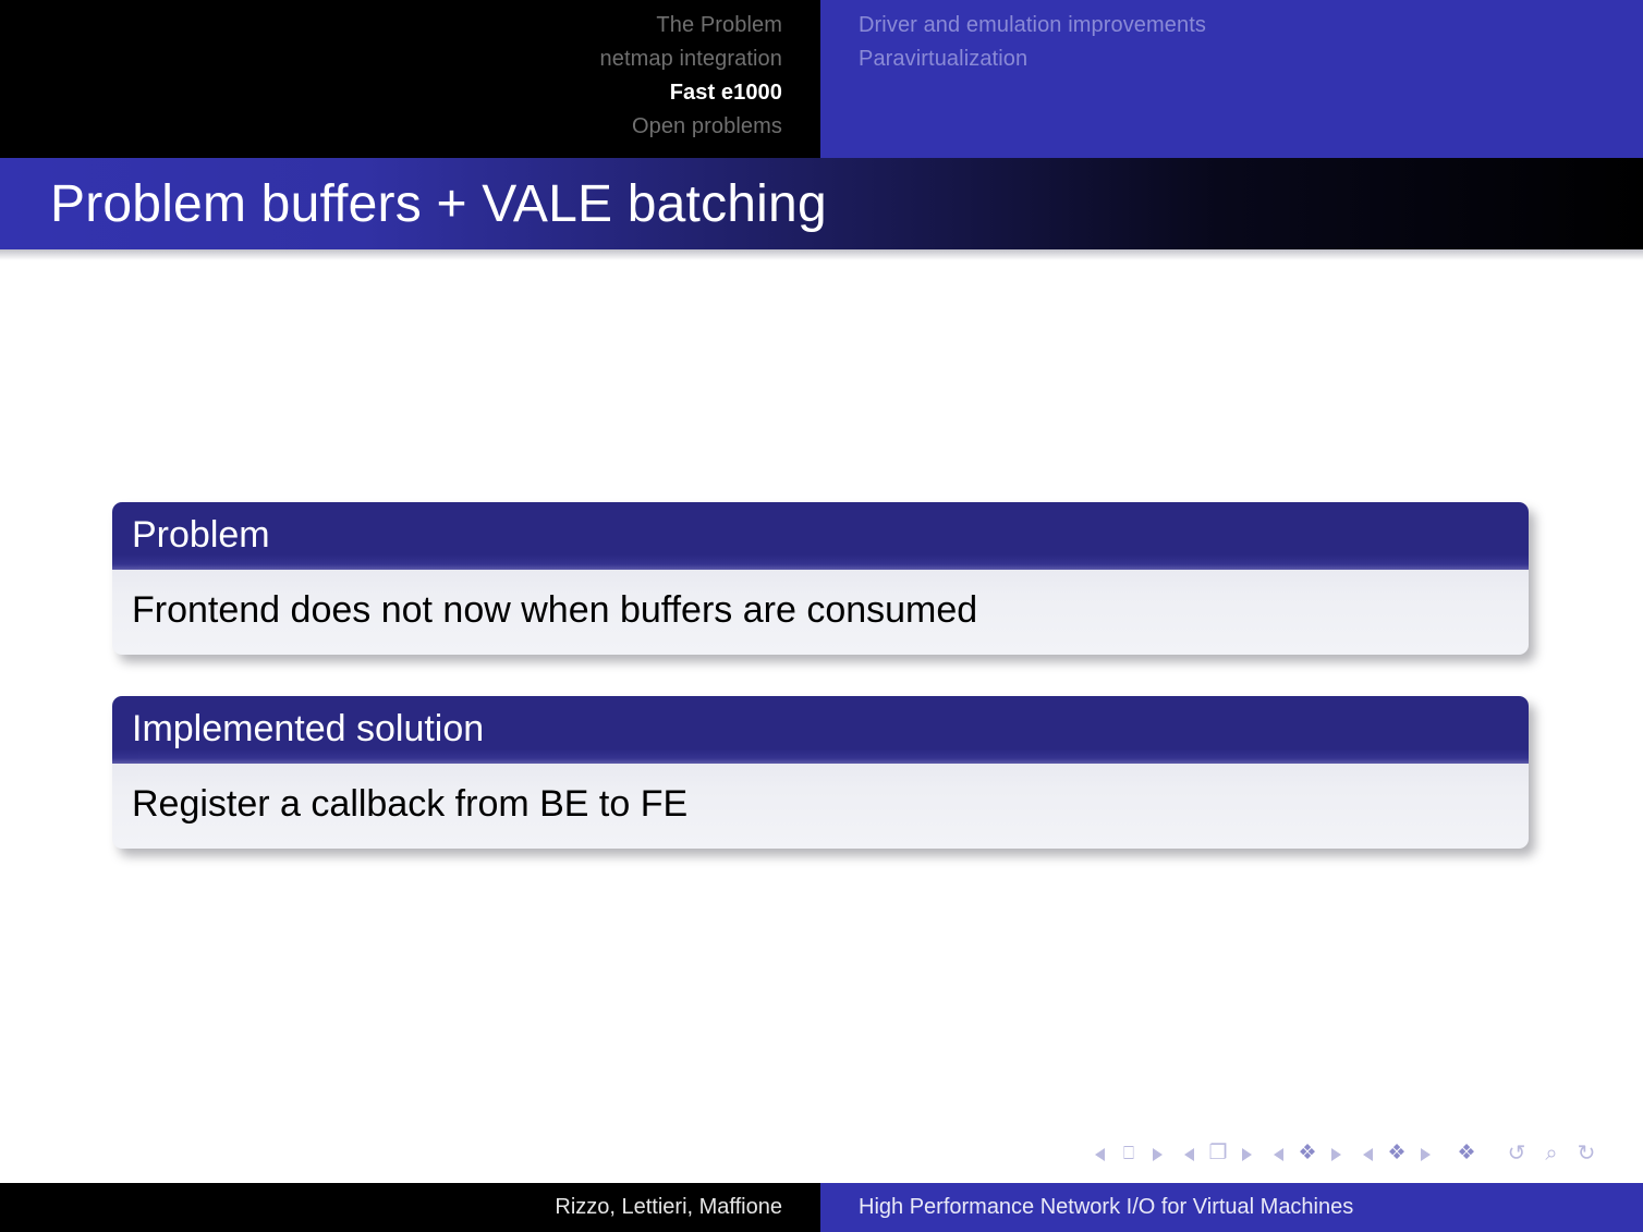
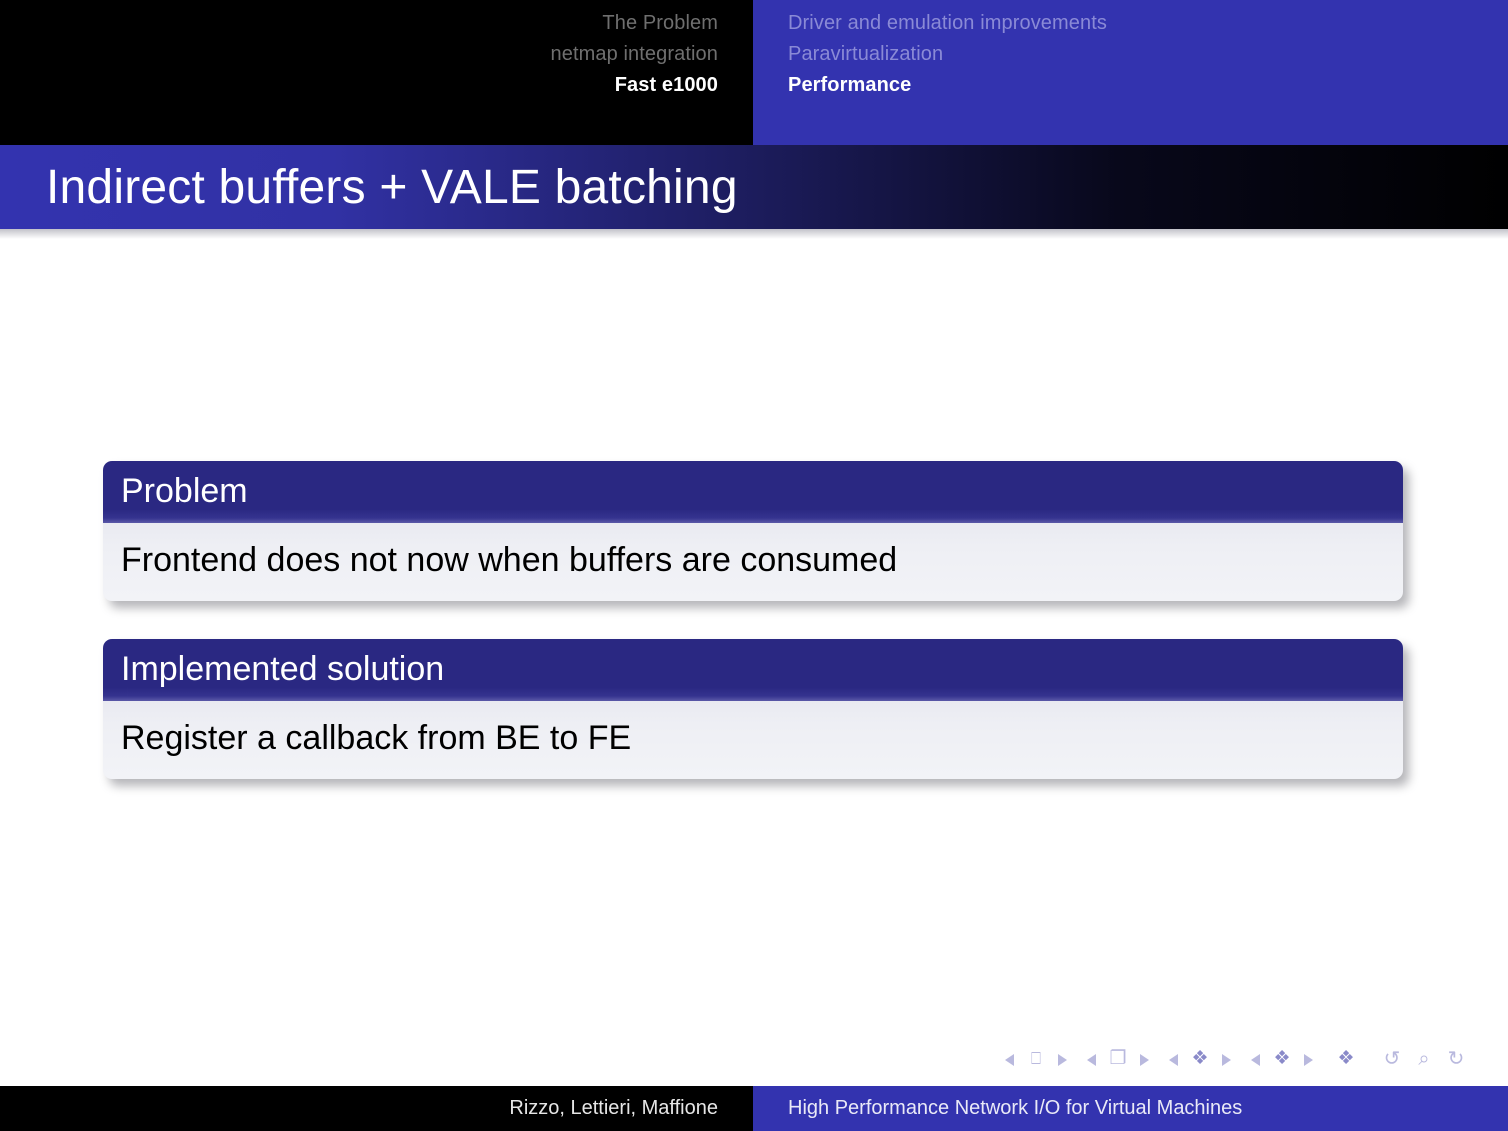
  The Problem
  netmap integration
  Fast e1000
- Open problems
  Driver and emulation improvements
  Paravirtualization
+ Performance
- Problem buffers + VALE batching
+ Indirect buffers + VALE batching
  Problem
  Frontend does not now when buffers are consumed
  Implemented solution
  Register a callback from BE to FE
  ⎕
  ❐
  ❖
  ❖
  ❖
  ↺
  ⌕
  ↻
  Rizzo, Lettieri, Maffione
  High Performance Network I/O for Virtual Machines
